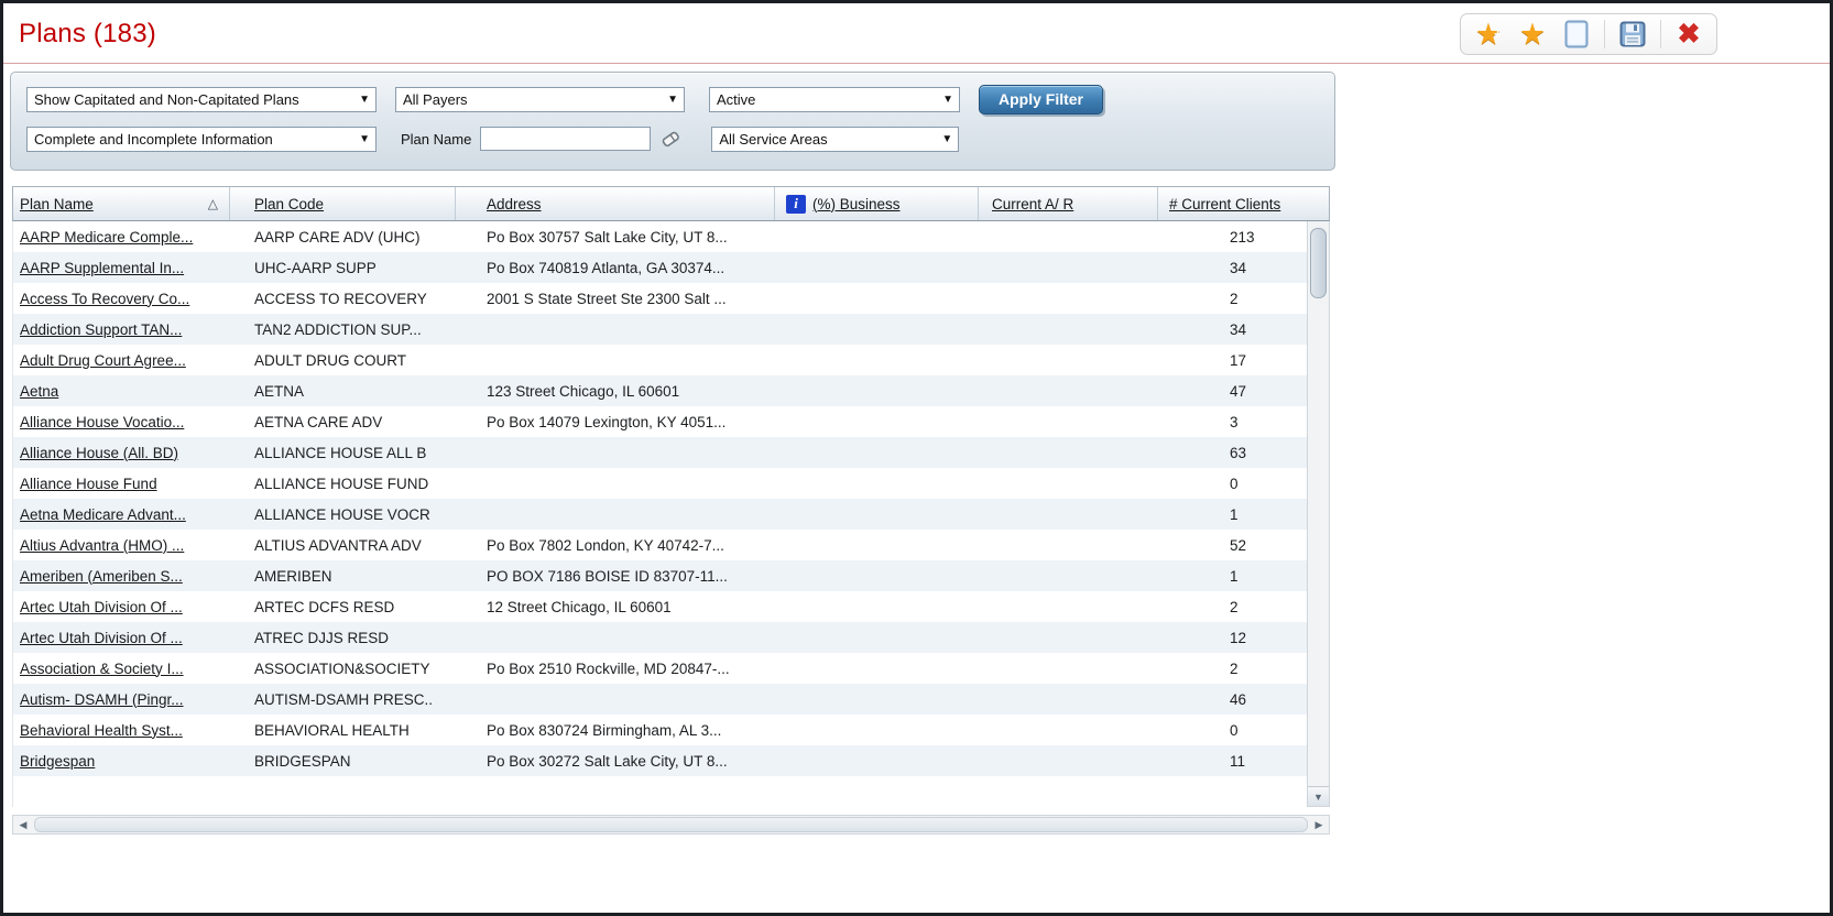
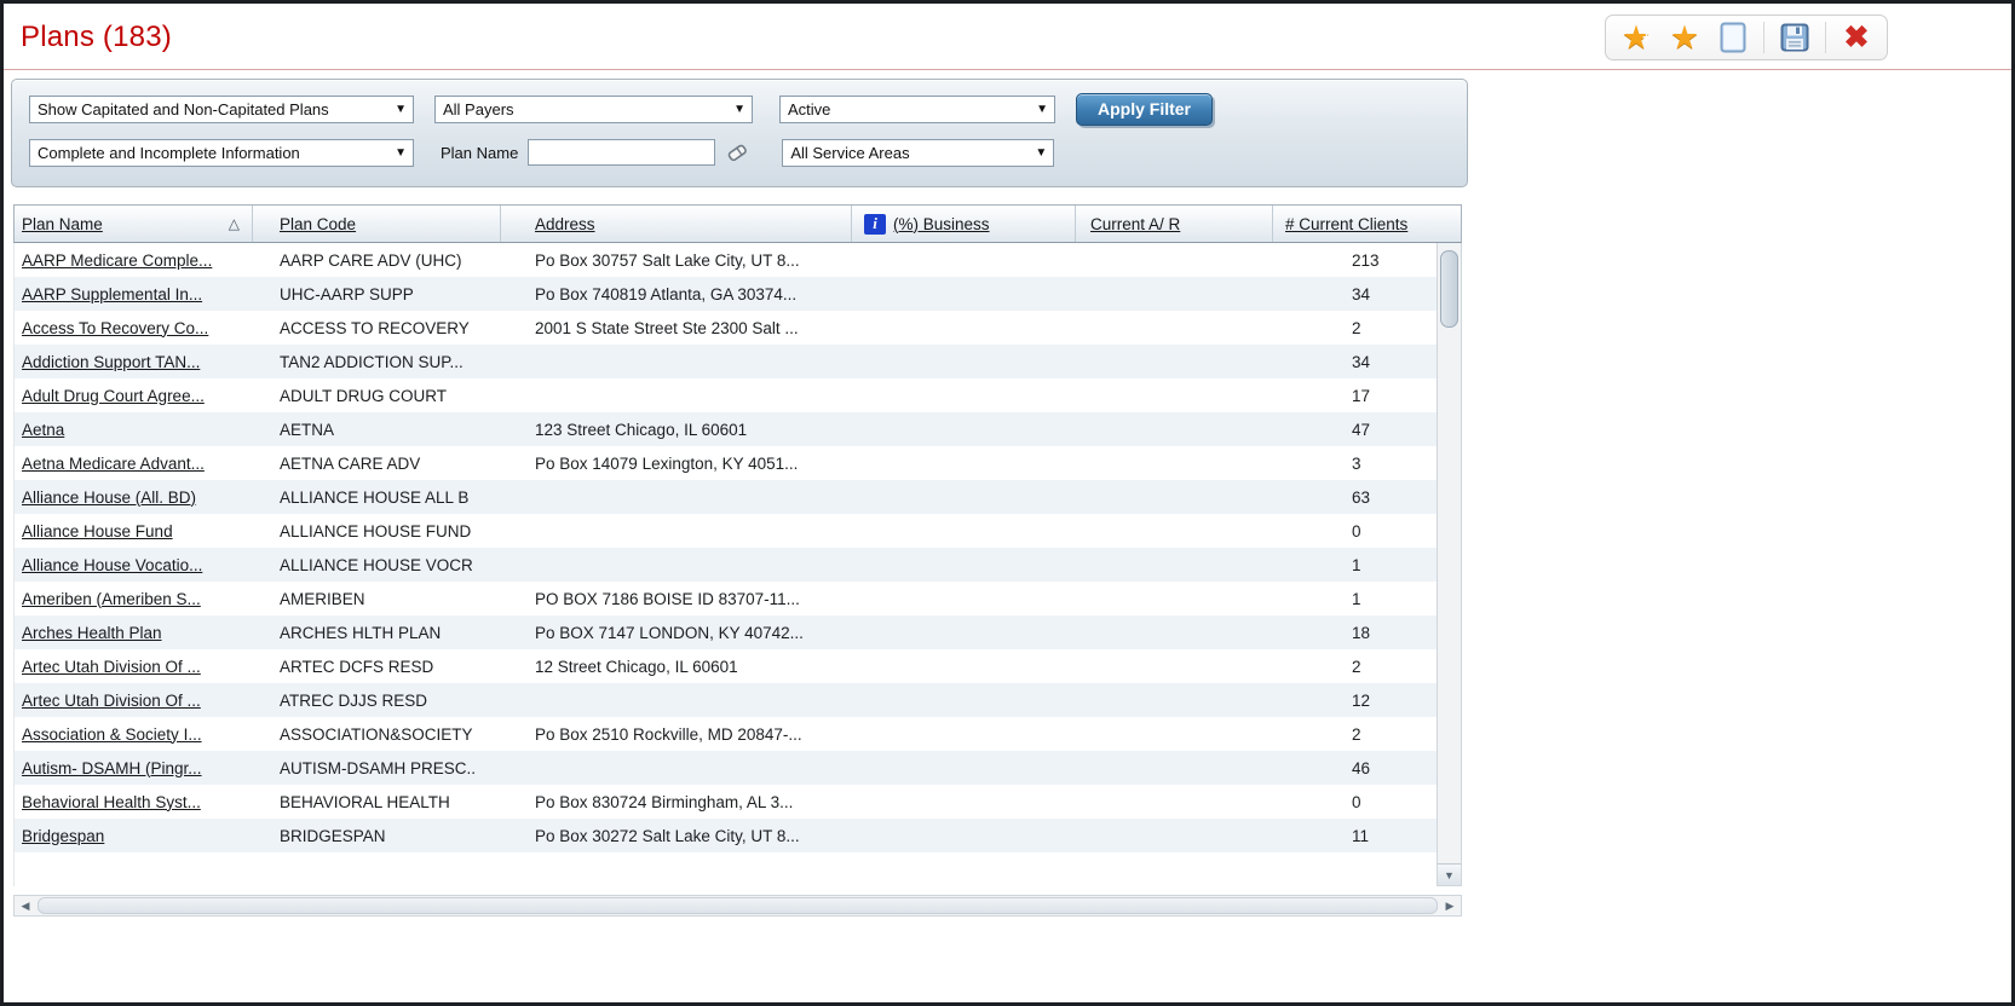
  Plans (183)
  ★
  +
  ★
  ✖
  Show Capitated and Non-Capitated Plans
  ▼
  All Payers
  ▼
  Active
  ▼
  Apply Filter
  Complete and Incomplete Information
  ▼
  Plan Name
  All Service Areas
  ▼
  Plan Name
  △
  Plan Code
  Address
  i
  (%) Business
  Current A/ R
  # Current Clients
  AARP Medicare Comple...
  AARP CARE ADV (UHC)
  Po Box 30757 Salt Lake City, UT 8...
  213
  AARP Supplemental In...
  UHC-AARP SUPP
  Po Box 740819 Atlanta, GA 30374...
  34
  Access To Recovery Co...
  ACCESS TO RECOVERY
  2001 S State Street Ste 2300 Salt ...
  2
  Addiction Support TAN...
  TAN2 ADDICTION SUP...
  34
  Adult Drug Court Agree...
  ADULT DRUG COURT
  17
  Aetna
  AETNA
  123 Street Chicago, IL 60601
  47
- Alliance House Vocatio...
+ Aetna Medicare Advant...
  AETNA CARE ADV
  Po Box 14079 Lexington, KY 4051...
  3
  Alliance House (All. BD)
  ALLIANCE HOUSE ALL B
  63
  Alliance House Fund
  ALLIANCE HOUSE FUND
  0
- Aetna Medicare Advant...
+ Alliance House Vocatio...
  ALLIANCE HOUSE VOCR
  1
- Altius Advantra (HMO) ...
- ALTIUS ADVANTRA ADV
- Po Box 7802 London, KY 40742-7...
- 52
  Ameriben (Ameriben S...
  AMERIBEN
  PO BOX 7186 BOISE ID 83707-11...
  1
+ Arches Health Plan
+ ARCHES HLTH PLAN
+ Po BOX 7147 LONDON, KY 40742...
+ 18
  Artec Utah Division Of ...
  ARTEC DCFS RESD
  12 Street Chicago, IL 60601
  2
  Artec Utah Division Of ...
  ATREC DJJS RESD
  12
  Association & Society I...
  ASSOCIATION&SOCIETY
  Po Box 2510 Rockville, MD 20847-...
  2
  Autism- DSAMH (Pingr...
  AUTISM-DSAMH PRESC..
  46
  Behavioral Health Syst...
  BEHAVIORAL HEALTH
  Po Box 830724 Birmingham, AL 3...
  0
  Bridgespan
  BRIDGESPAN
  Po Box 30272 Salt Lake City, UT 8...
  11
  ▼
  ◀
  ▶
